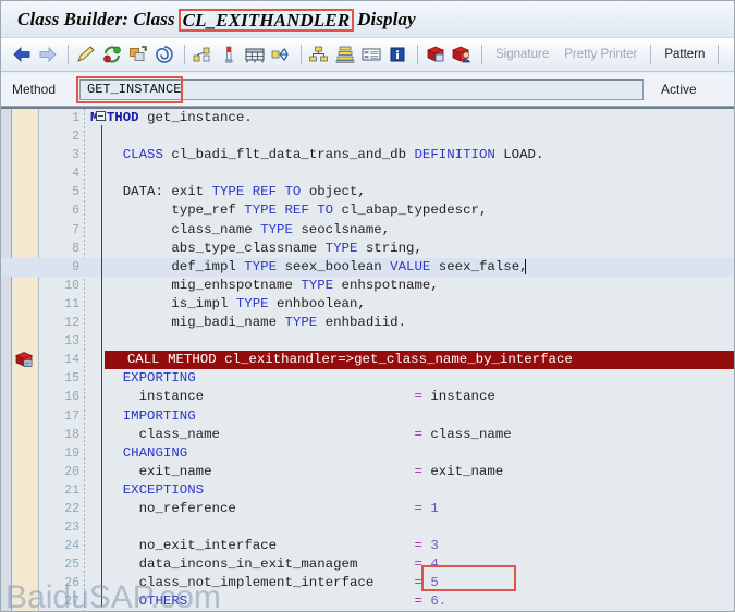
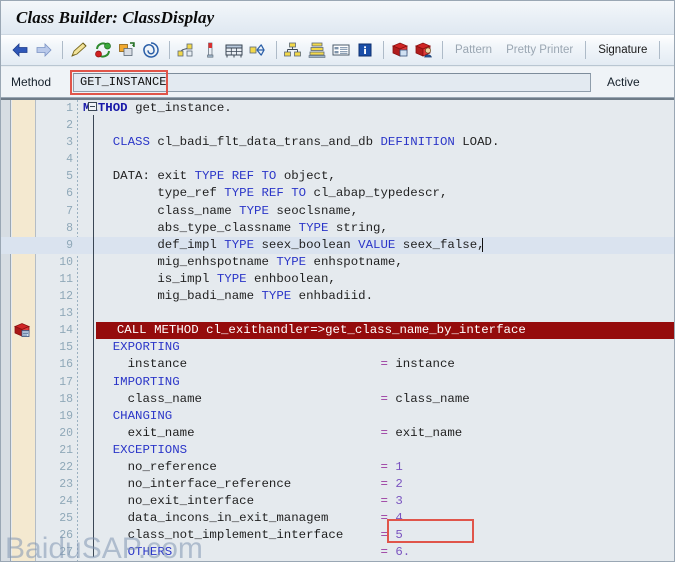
  Class Builder: Class
- CL_EXITHANDLER
  Display
- Signature
+ Pattern
  Pretty Printer
- Pattern
+ Signature
  Method
  GET_INSTANCE
  Active
  1
  MTHOD get_instance.
  2
  3
  CLASS cl_badi_flt_data_trans_and_db DEFINITION LOAD.
  4
  5
  DATA: exit TYPE REF TO object,
  6
  type_ref TYPE REF TO cl_abap_typedescr,
  7
  class_name TYPE seoclsname,
  8
  abs_type_classname TYPE string,
  9
  def_impl TYPE seex_boolean VALUE seex_false,
  10
  mig_enhspotname TYPE enhspotname,
  11
  is_impl TYPE enhboolean,
  12
  mig_badi_name TYPE enhbadiid.
  13
  14
  CALL METHOD cl_exithandler=>get_class_name_by_interface
  15
  EXPORTING
  16
  instance = instance
  17
  IMPORTING
  18
  class_name = class_name
  19
  CHANGING
  20
  exit_name = exit_name
  21
  EXCEPTIONS
  22
  no_reference = 1
  23
+ no_interface_reference = 2
  24
  no_exit_interface = 3
  25
  data_incons_in_exit_managem = 4
  26
  class_not_implement_interface = 5
  27
  OTHERS = 6.
  BaiduSAP.com
